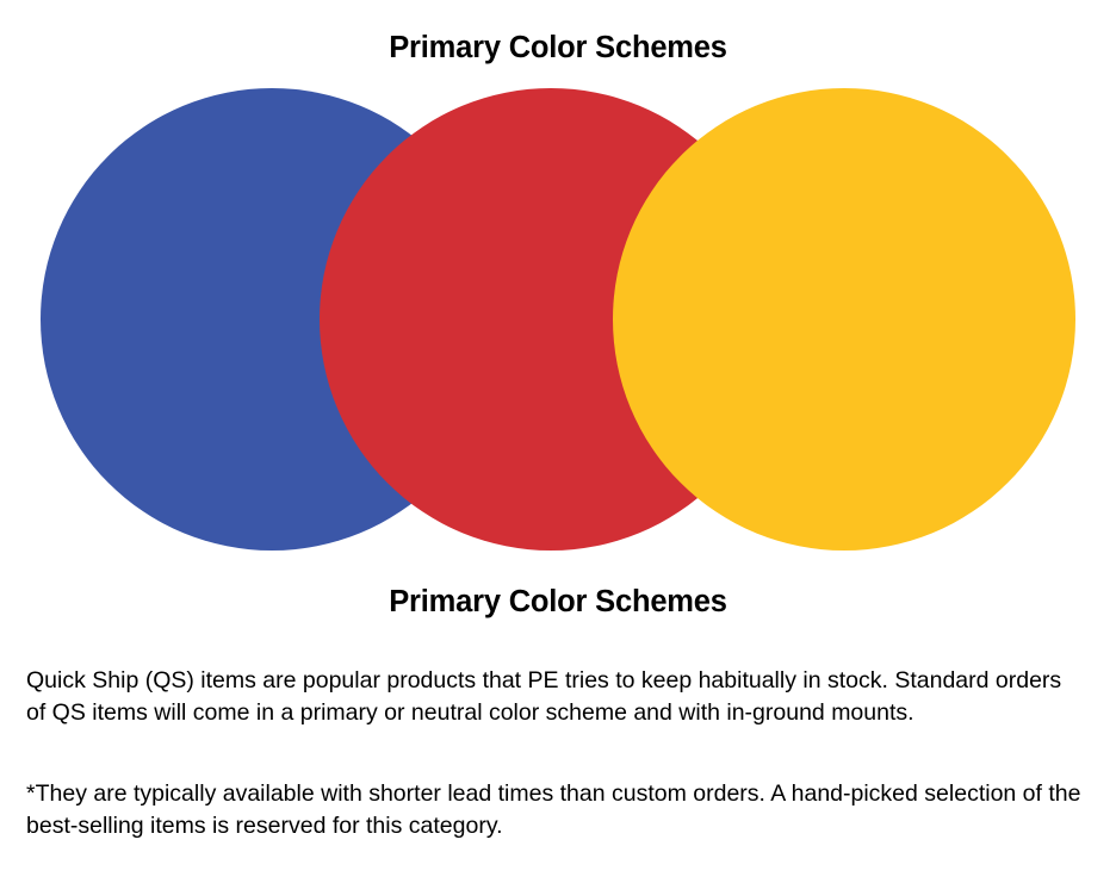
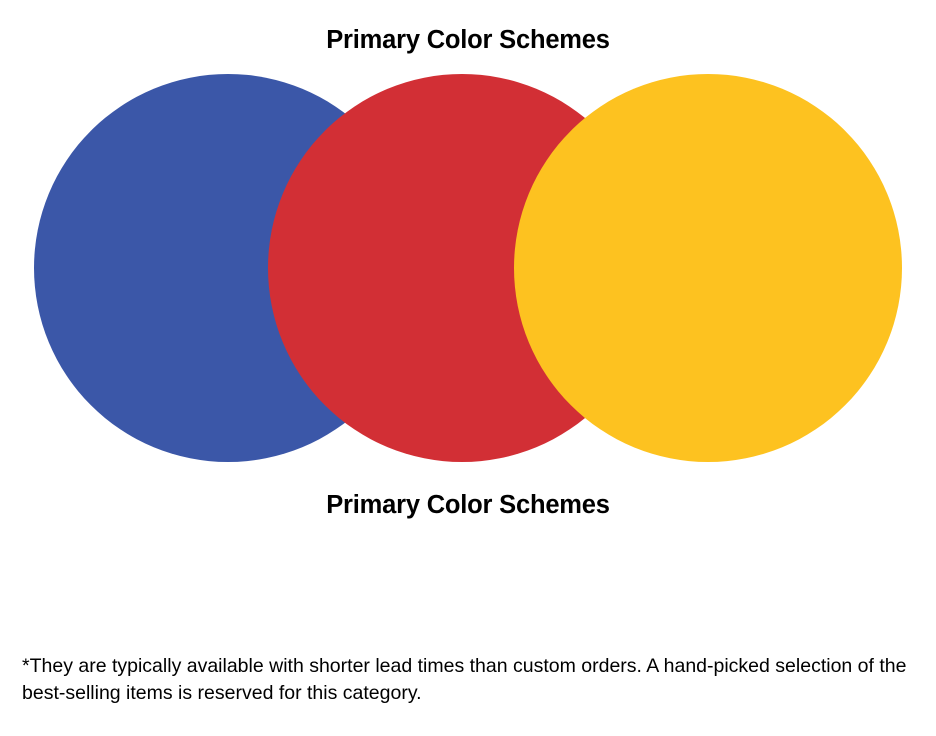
  Primary Color Schemes
  Primary Color Schemes
- Quick Ship (QS) items are popular products that PE tries to keep habitually in stock. Standard orders of QS items will come in a primary or neutral color scheme and with in-ground mounts.
  *They are typically available with shorter lead times than custom orders. A hand-picked selection of the best-selling items is reserved for this category.
